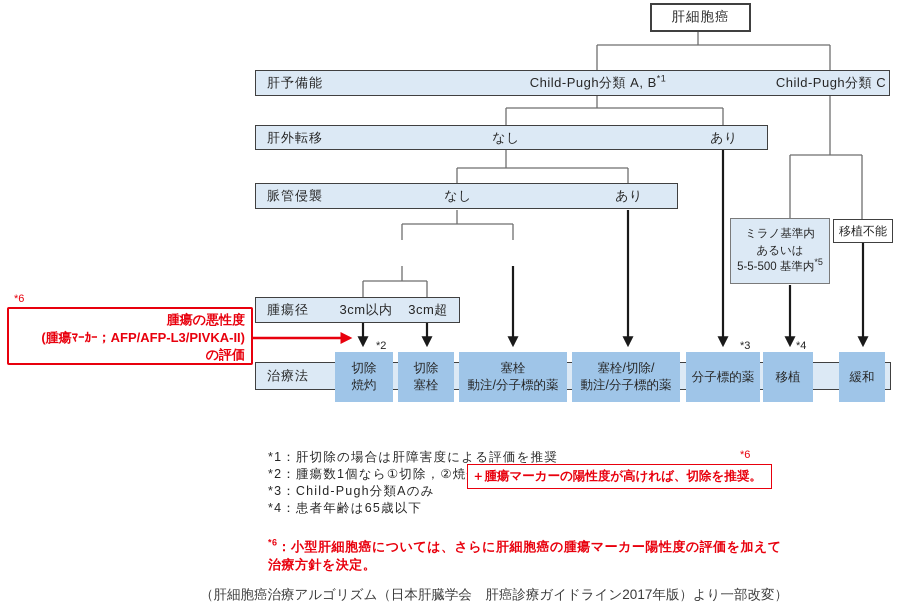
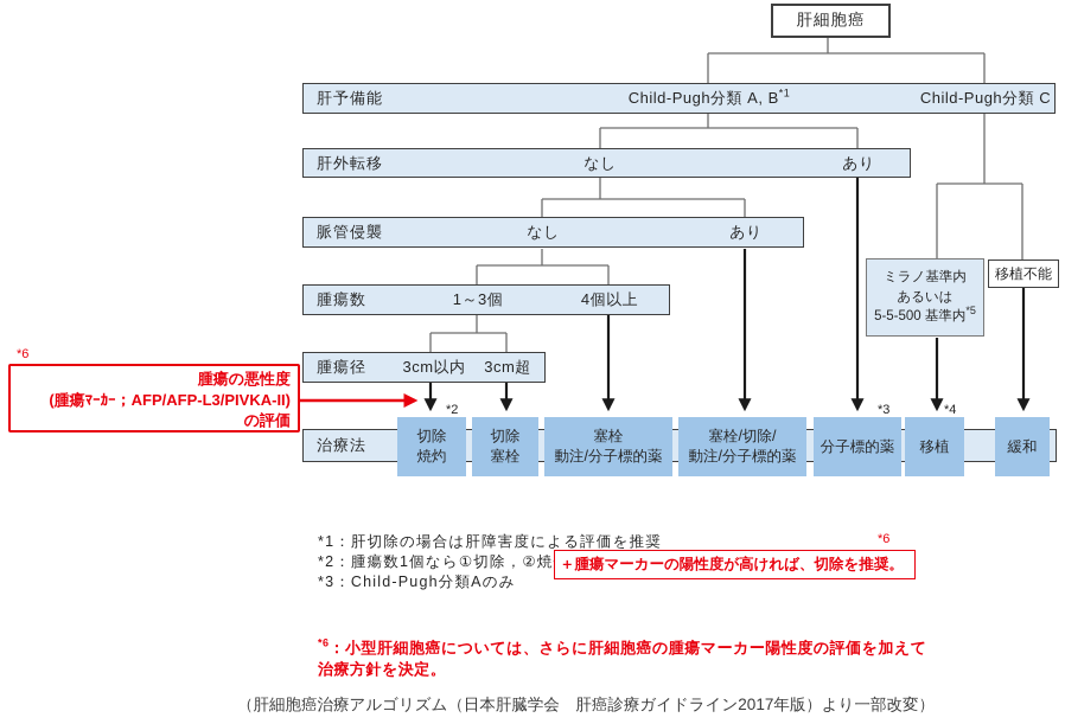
  肝細胞癌
  肝予備能
  Child-Pugh分類 A, B*1
  Child-Pugh分類 C
  肝外転移
  なし
  あり
  脈管侵襲
  なし
  あり
+ 腫瘍数
+ 1～3個
+ 4個以上
  腫瘍径
  3cm以内
  3cm超
  ミラノ基準内
  あるいは
  5-5-500 基準内*5
  移植不能
  治療法
  切除
  焼灼
  切除
  塞栓
  塞栓
  動注/分子標的薬
  塞栓/切除/
  動注/分子標的薬
  分子標的薬
  移植
  緩和
  *2
  *3
  *4
  *6
  腫瘍の悪性度
  (腫瘍ﾏｰｶｰ；AFP/AFP-L3/PIVKA-II)
  の評価
  *1：肝切除の場合は肝障害度による評価を推奨
  *2：腫瘍数1個なら①切除，②焼
  *3：Child-Pugh分類Aのみ
- *4：患者年齢は65歳以下
  *6
  ＋腫瘍マーカーの陽性度が高ければ、切除を推奨。
  *6：小型肝細胞癌については、さらに肝細胞癌の腫瘍マーカー陽性度の評価を加えて治療方針を決定。
  （肝細胞癌治療アルゴリズム（日本肝臓学会 肝癌診療ガイドライン2017年版）より一部改変）
